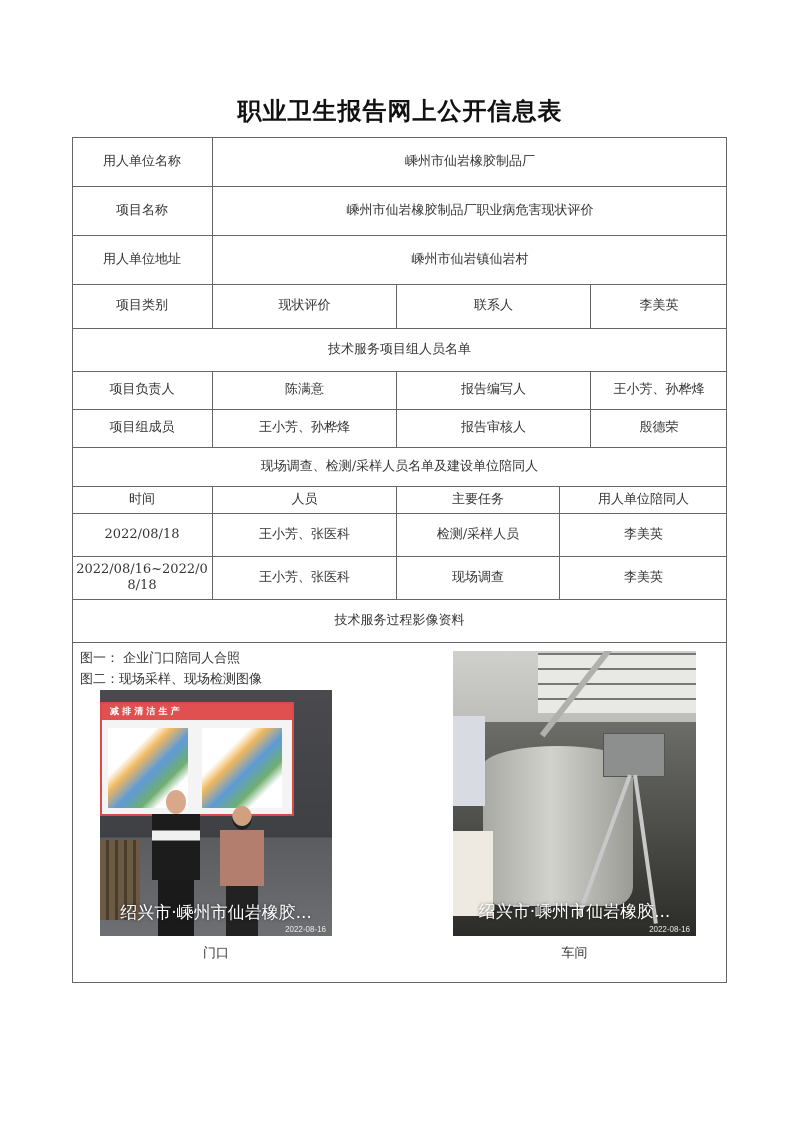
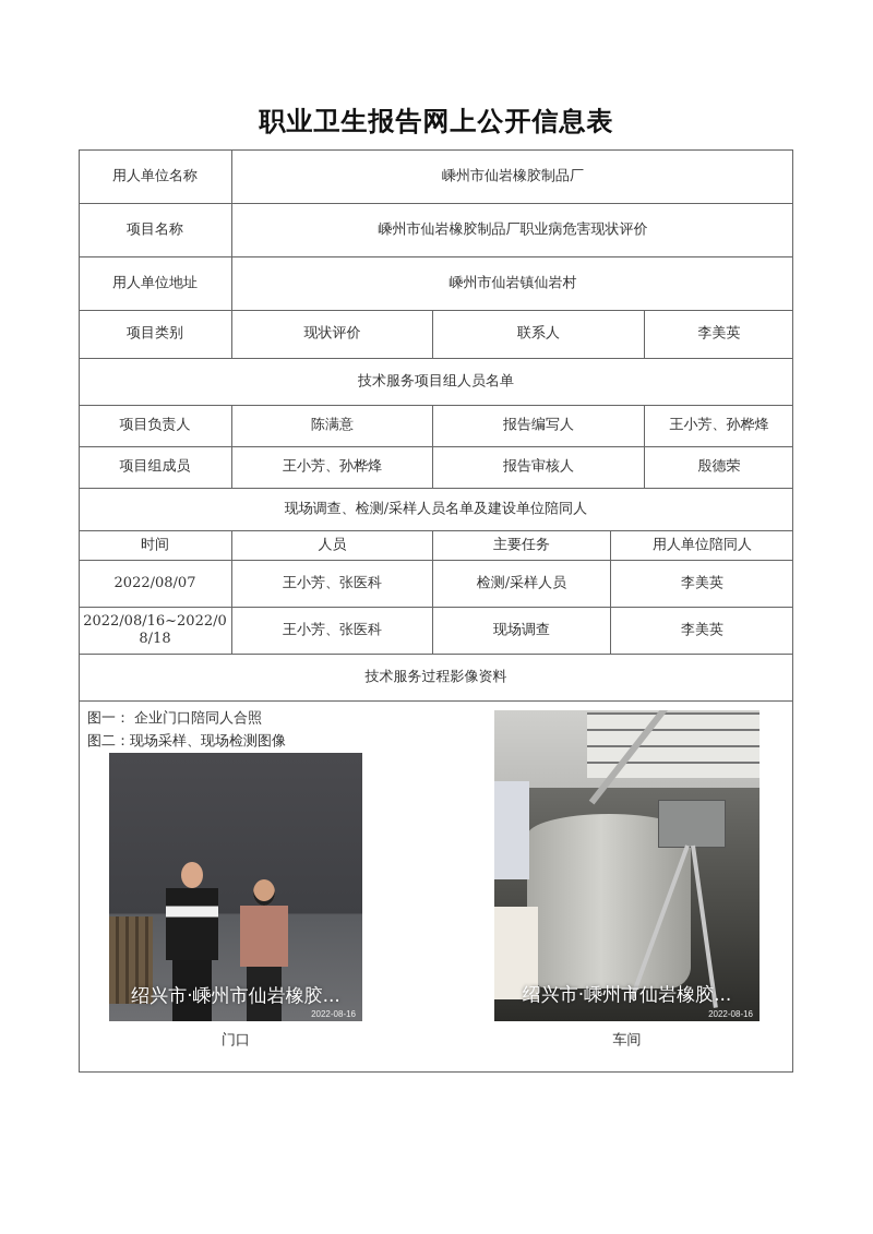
  职业卫生报告网上公开信息表
  用人单位名称
  嵊州市仙岩橡胶制品厂
  项目名称
  嵊州市仙岩橡胶制品厂职业病危害现状评价
  用人单位地址
  嵊州市仙岩镇仙岩村
  项目类别
  现状评价
  联系人
  李美英
  技术服务项目组人员名单
  项目负责人
  陈满意
  报告编写人
  王小芳、孙桦烽
  项目组成员
  王小芳、孙桦烽
  报告审核人
  殷德荣
  现场调查、检测/采样人员名单及建设单位陪同人
  时间
  人员
  主要任务
  用人单位陪同人
- 2022/08/18
+ 2022/08/07
  王小芳、张医科
  检测/采样人员
  李美英
  2022/08/16~2022/08/18
  王小芳、张医科
  现场调查
  李美英
  技术服务过程影像资料
  图一： 企业门口陪同人合照
  图二：现场采样、现场检测图像
- 减 排 清 洁 生 产
  绍兴市·嵊州市仙岩橡胶...
  2022-08-16
  门口
  绍兴市·嵊州市仙岩橡胶...
  2022-08-16
  车间
